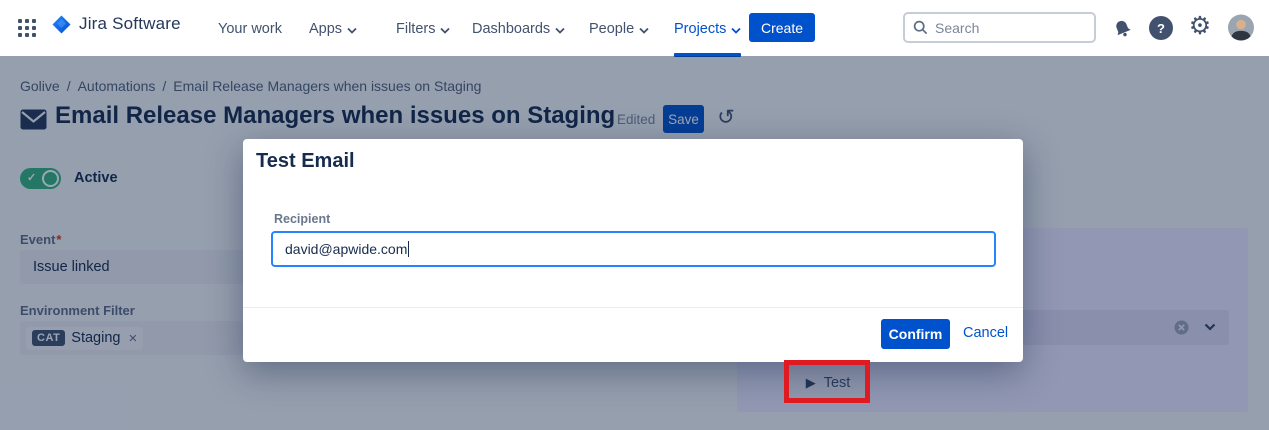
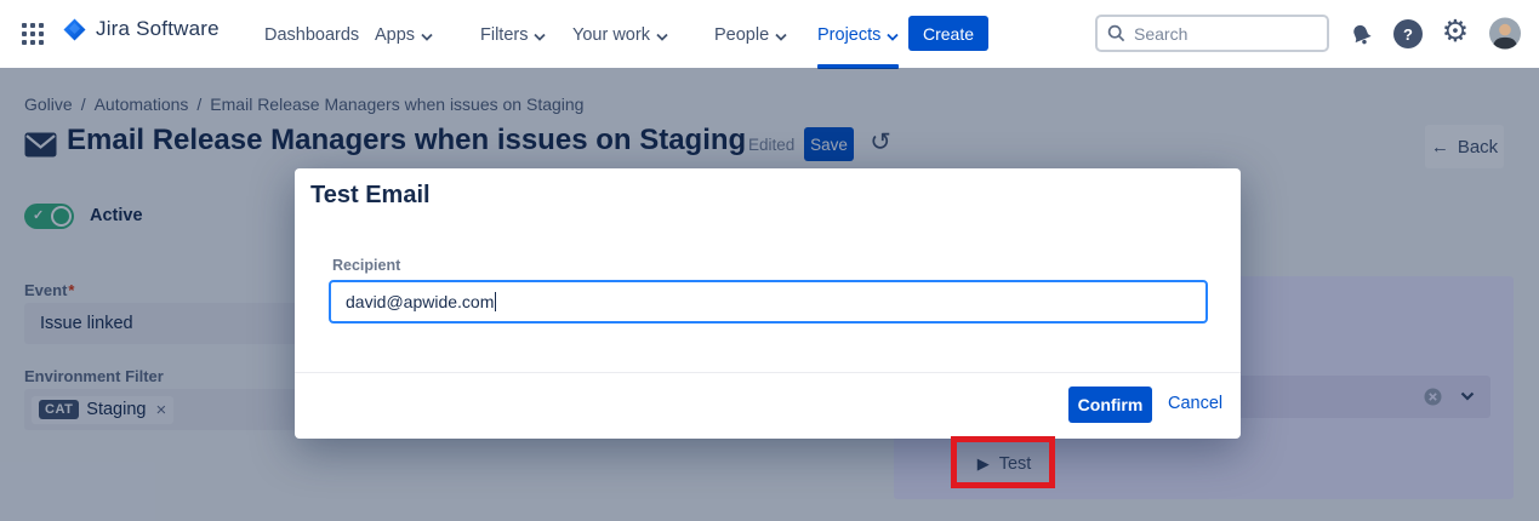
  Jira Software
- Your work
+ Dashboards
  Apps
  Filters
- Dashboards
+ Your work
  People
  Projects
  Create
  Search
  ?
  ⚙
  Golive
  /
  Automations
  /
  Email Release Managers when issues on Staging
  Email Release Managers when issues on Staging
  Edited
  Save
  ↺
+ ←
+ Back
  ✓
  Active
  Event*
  Issue linked
  Environment Filter
  CAT
  Staging
  ×
  ▶
  Test
  Test Email
  Recipient
  david@apwide.com
  Confirm
  Cancel
